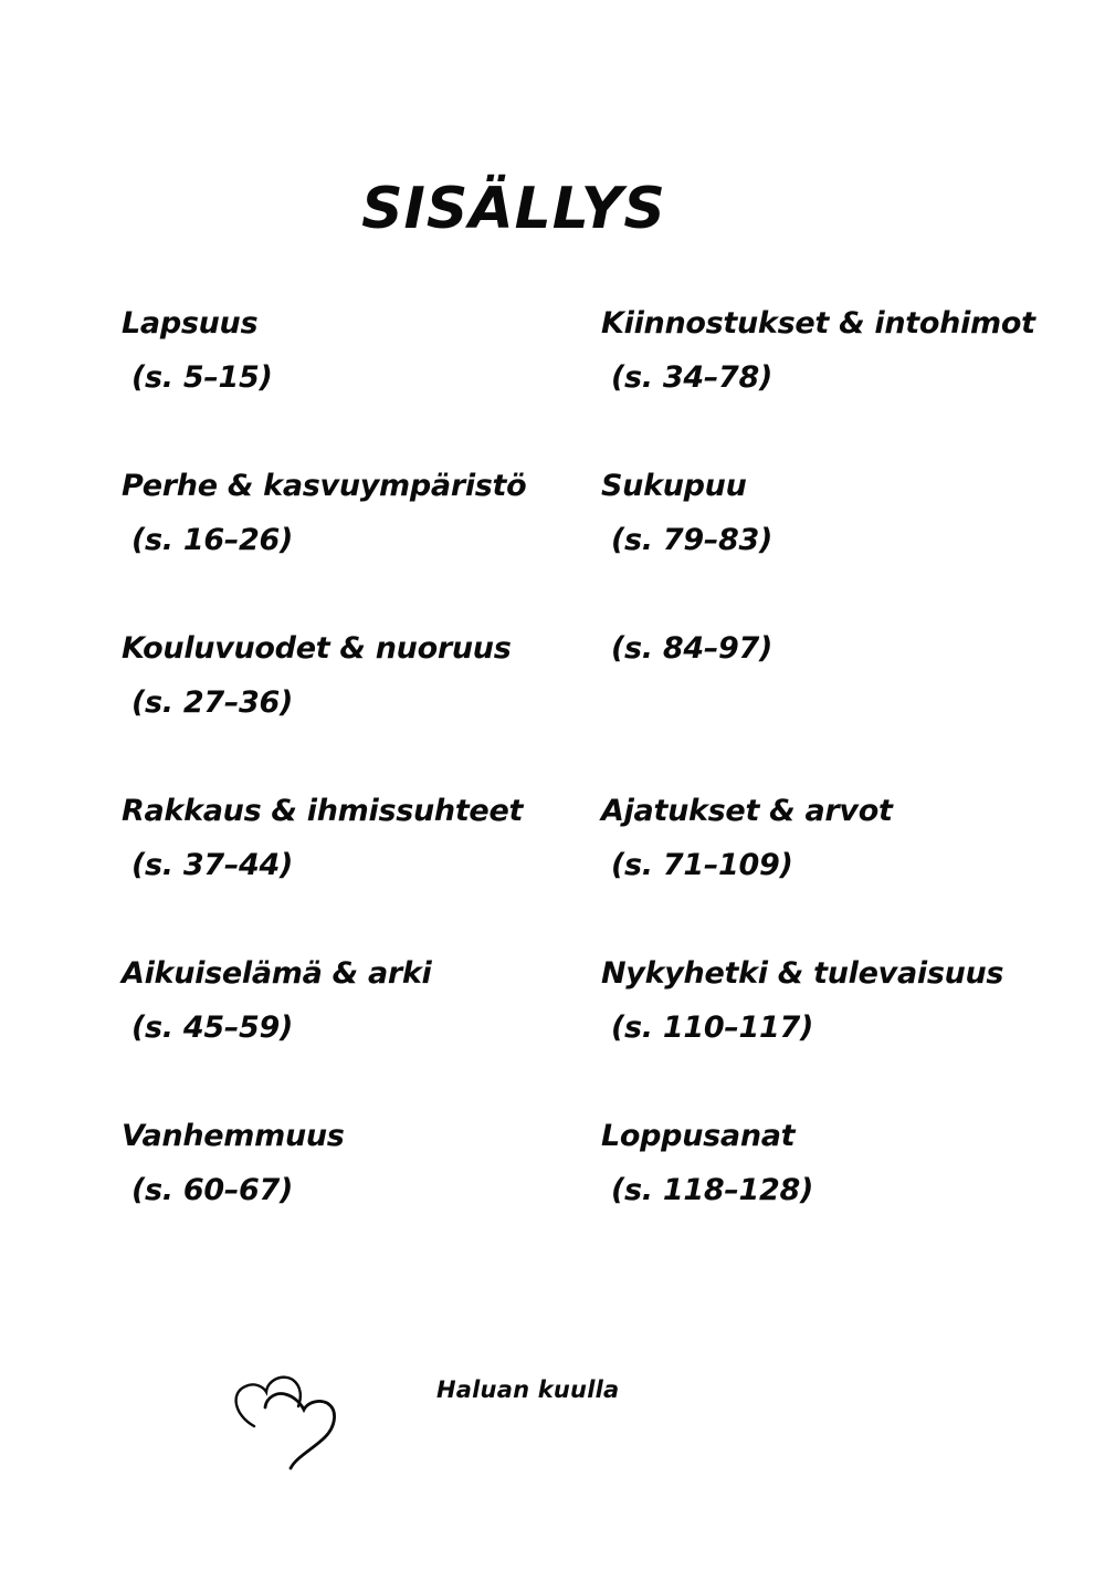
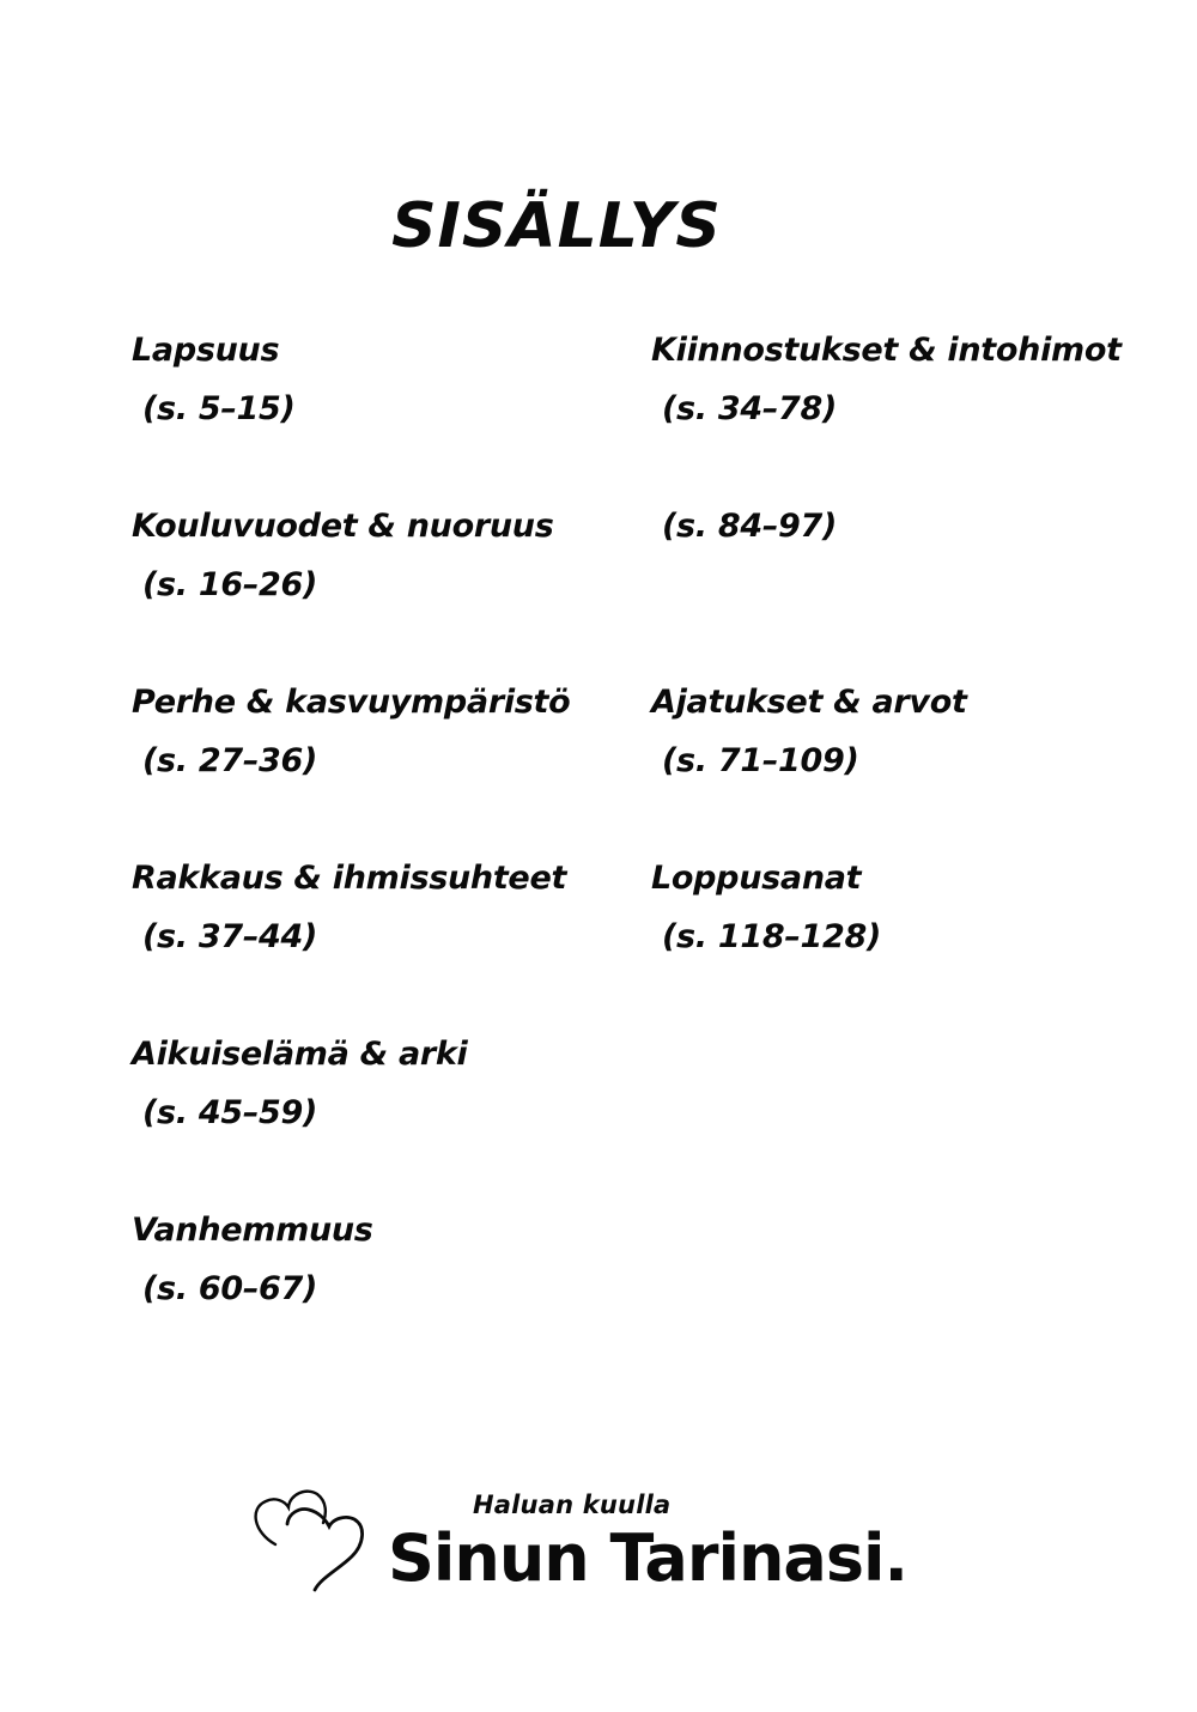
  SISÄLLYS
  Lapsuus
  (s. 5–15)
- Perhe & kasvuympäristö
+ Kouluvuodet & nuoruus
  (s. 16–26)
- Kouluvuodet & nuoruus
+ Perhe & kasvuympäristö
  (s. 27–36)
  Rakkaus & ihmissuhteet
  (s. 37–44)
  Aikuiselämä & arki
  (s. 45–59)
  Vanhemmuus
  (s. 60–67)
  Kiinnostukset & intohimot
  (s. 34–78)
- Sukupuu
- (s. 79–83)
  (s. 84–97)
  Ajatukset & arvot
  (s. 71–109)
- Nykyhetki & tulevaisuus
- (s. 110–117)
  Loppusanat
  (s. 118–128)
  Haluan kuulla
+ Sinun Tarinasi.
